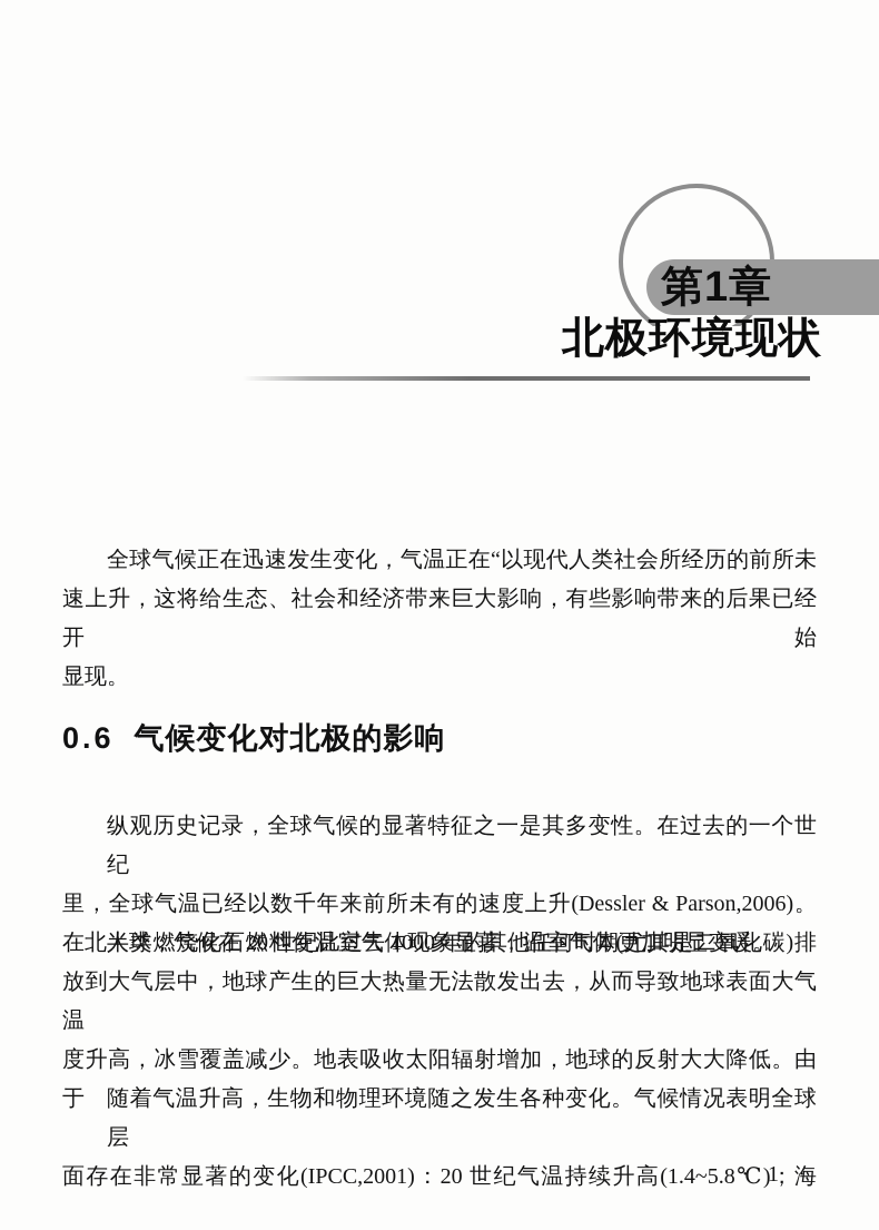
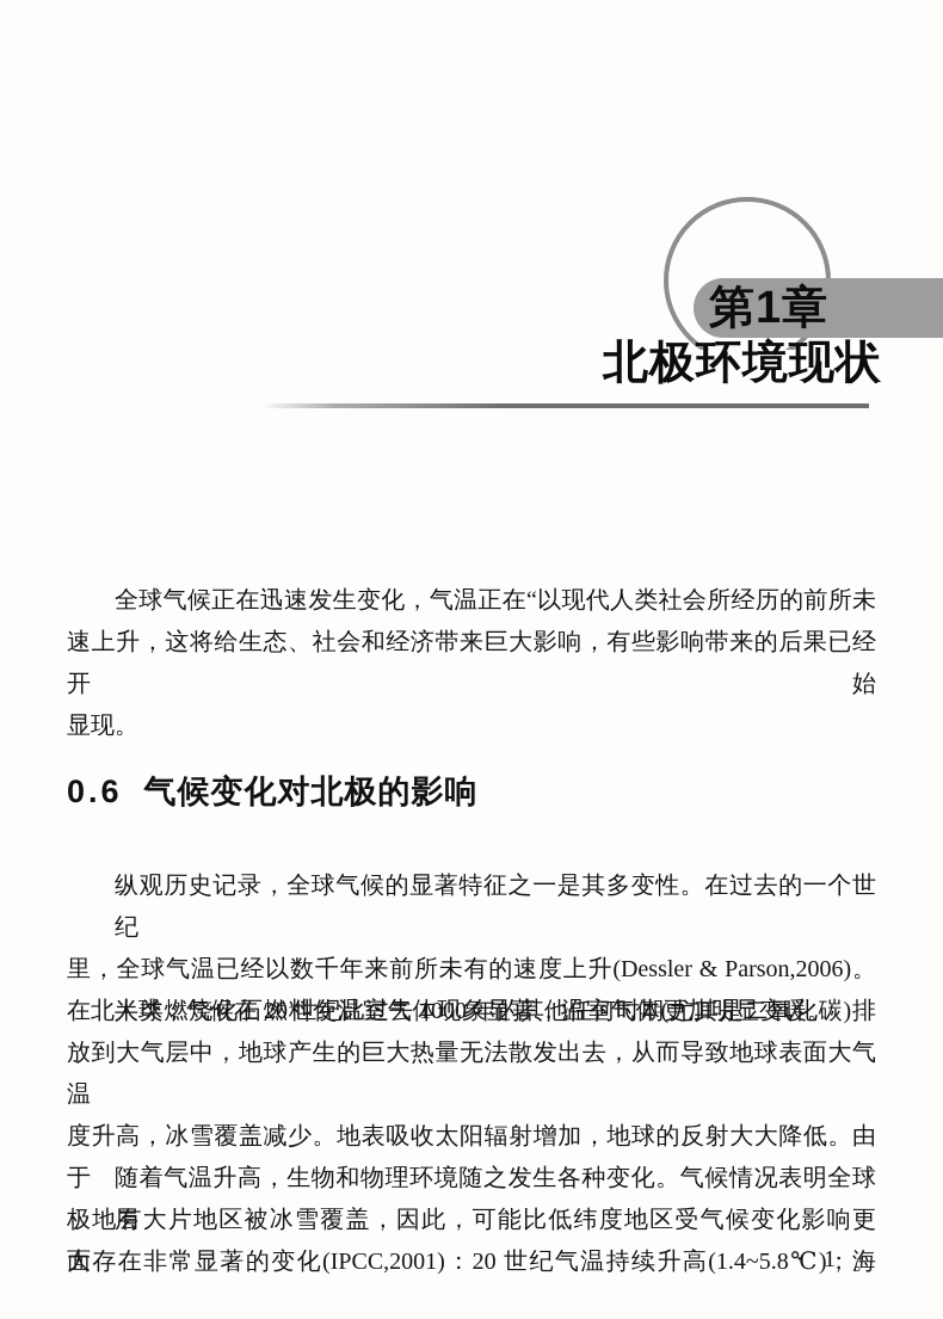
  第1章
  北极环境现状
  全球气候正在迅速发生变化，气温正在“以现代人类社会所经历的前所未
  速上升，这将给生态、社会和经济带来巨大影响，有些影响带来的后果已经开始
  显现。
  0.6
  气候变化对北极的影响
  纵观历史记录，全球气候的显著特征之一是其多变性。在过去的一个世纪
  里，全球气温已经以数千年来前所未有的速度上升(Dessler & Parson,2006)。
  在北半球，气候在 20 世纪比过去 1000 年的其他任何时期更加明显变暖。
  人类燃烧化石燃料使温室气体现象显著，温室气体(尤其是二氧化碳)排
  放到大气层中，地球产生的巨大热量无法散发出去，从而导致地球表面大气温
  度升高，冰雪覆盖减少。地表吸收太阳辐射增加，地球的反射大大降低。由于
+ 极地有大片地区被冰雪覆盖，因此，可能比低纬度地区受气候变化影响更大。
  随着气温升高，生物和物理环境随之发生各种变化。气候情况表明全球层
  面存在非常显著的变化(IPCC,2001)：20 世纪气温持续升高(1.4~5.8℃)；海
  · 1 ·
